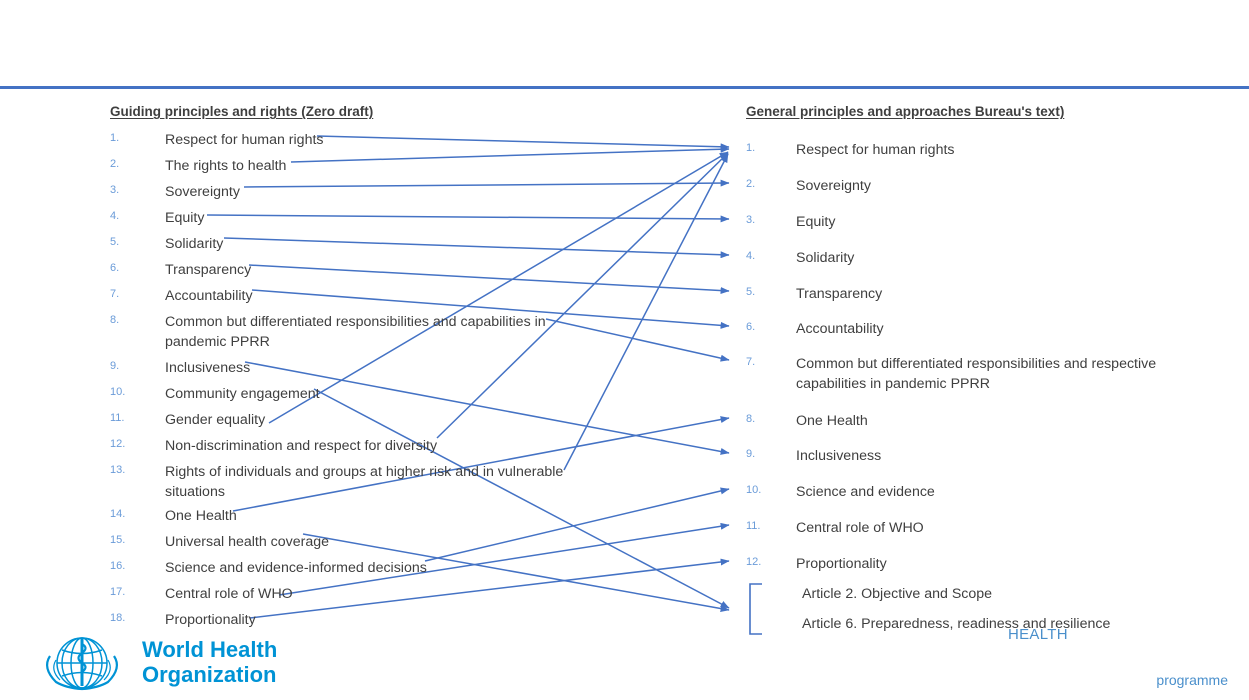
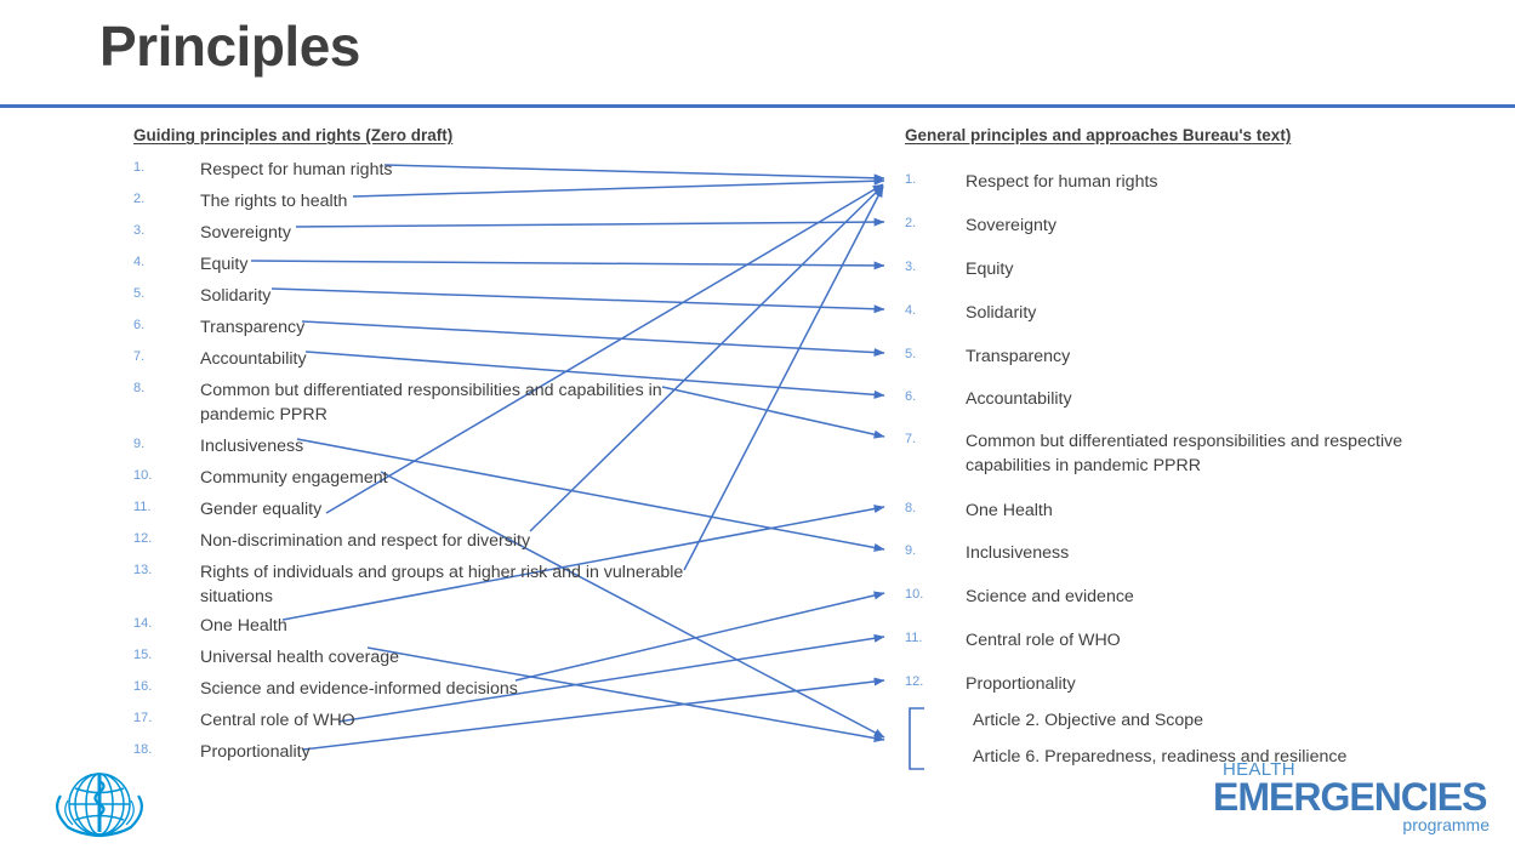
+ Principles
  Guiding principles and rights (Zero draft)
  1.
  Respect for human rights
  2.
  The rights to health
  3.
  Sovereignty
  4.
  Equity
  5.
  Solidarity
  6.
  Transparency
  7.
  Accountability
  8.
  Common but differentiated responsibilities and capabilities in pandemic PPRR
  9.
  Inclusiveness
  10.
  Community engagement
  11.
  Gender equality
  12.
  Non-discrimination and respect for diversity
  13.
  Rights of individuals and groups at higher risk and in vulnerable situations
  14.
  One Health
  15.
  Universal health coverage
  16.
  Science and evidence-informed decisions
  17.
  Central role of WHO
  18.
  Proportionality
  General principles and approaches Bureau's text)
  1.
  Respect for human rights
  2.
  Sovereignty
  3.
  Equity
  4.
  Solidarity
  5.
  Transparency
  6.
  Accountability
  7.
  Common but differentiated responsibilities and respective capabilities in pandemic PPRR
  8.
  One Health
  9.
  Inclusiveness
  10.
  Science and evidence
  11.
  Central role of WHO
  12.
  Proportionality
  Article 2. Objective and Scope
  Article 6. Preparedness, readiness and resilience
- World Health
- Organization
  HEALTH
+ EMERGENCIES
  programme
